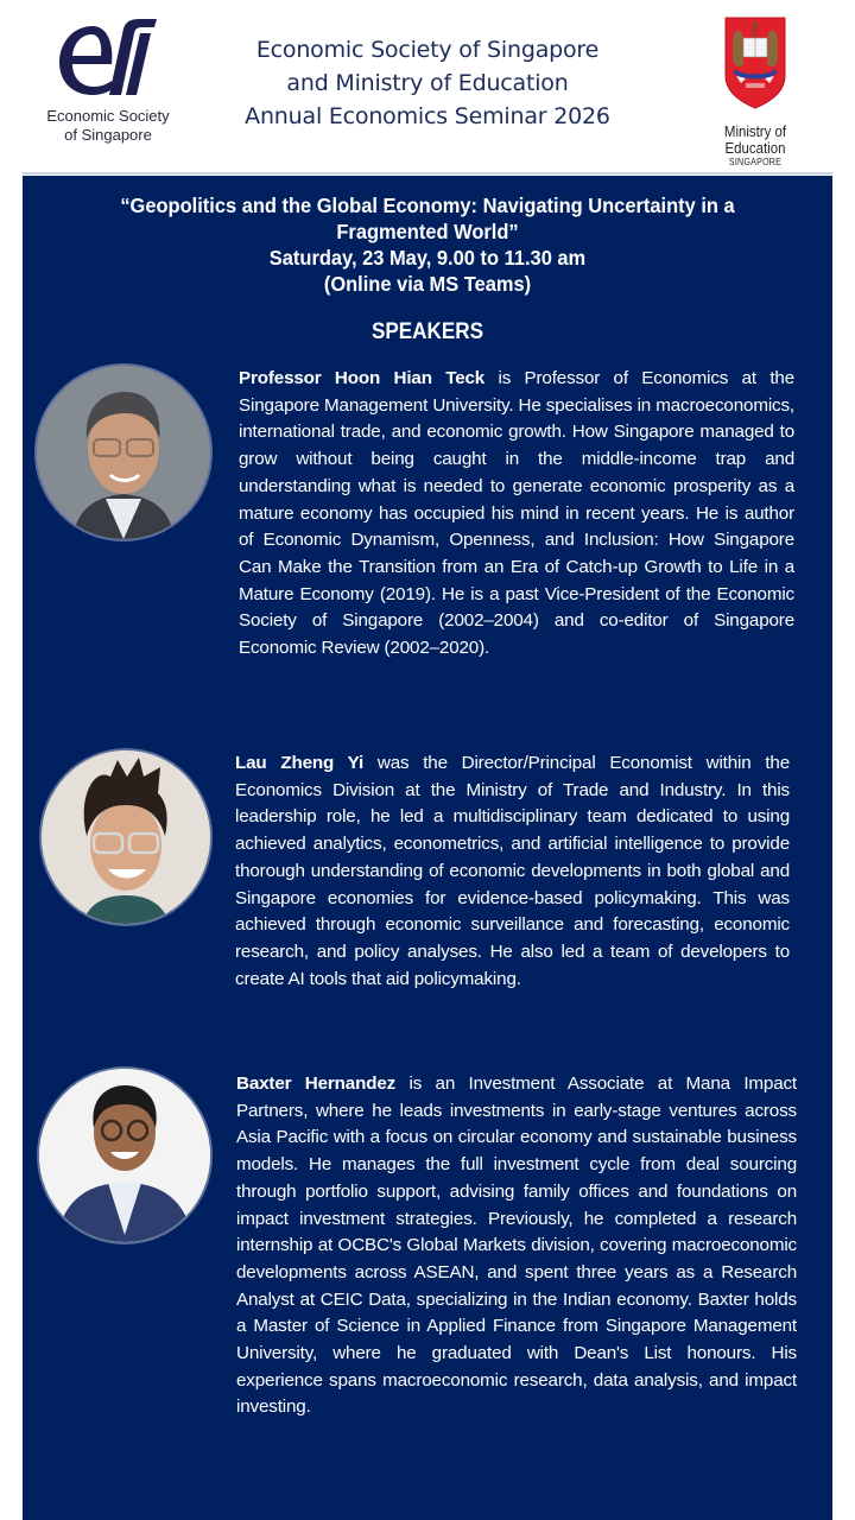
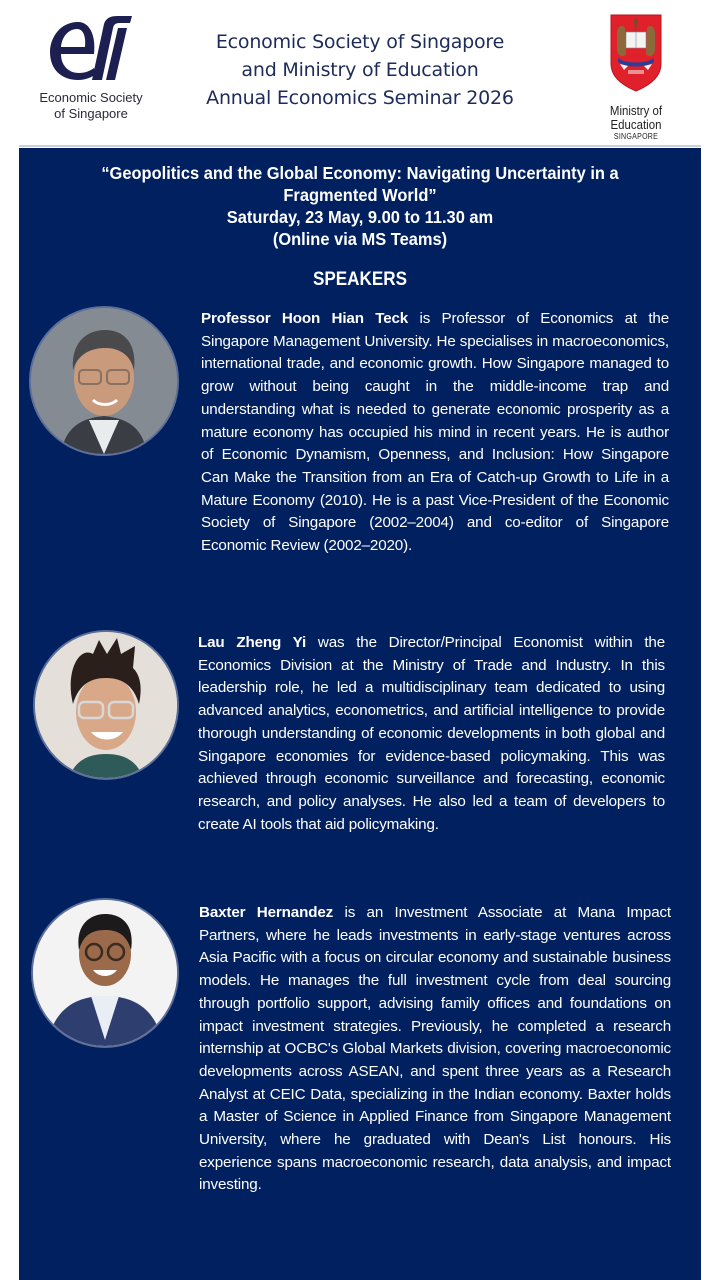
  Economic Society
  of Singapore
  Economic Society of Singapore
  and Ministry of Education
  Annual Economics Seminar 2026
  Ministry of Education
  SINGAPORE
  “Geopolitics and the Global Economy: Navigating Uncertainty in a
  Fragmented World”
  Saturday, 23 May, 9.00 to 11.30 am
  (Online via MS Teams)
  SPEAKERS
- Professor Hoon Hian Teck is Professor of Economics at the Singapore Management University. He specialises in macroeconomics, international trade, and economic growth. How Singapore managed to grow without being caught in the middle-income trap and understanding what is needed to generate economic prosperity as a mature economy has occupied his mind in recent years. He is author of Economic Dynamism, Openness, and Inclusion: How Singapore Can Make the Transition from an Era of Catch-up Growth to Life in a Mature Economy (2019). He is a past Vice-President of the Economic Society of Singapore (2002–2004) and co-editor of Singapore Economic Review (2002–2020).
+ Professor Hoon Hian Teck is Professor of Economics at the Singapore Management University. He specialises in macroeconomics, international trade, and economic growth. How Singapore managed to grow without being caught in the middle-income trap and understanding what is needed to generate economic prosperity as a mature economy has occupied his mind in recent years. He is author of Economic Dynamism, Openness, and Inclusion: How Singapore Can Make the Transition from an Era of Catch-up Growth to Life in a Mature Economy (2010). He is a past Vice-President of the Economic Society of Singapore (2002–2004) and co-editor of Singapore Economic Review (2002–2020).
- Lau Zheng Yi was the Director/Principal Economist within the Economics Division at the Ministry of Trade and Industry. In this leadership role, he led a multidisciplinary team dedicated to using achieved analytics, econometrics, and artificial intelligence to provide thorough understanding of economic developments in both global and Singapore economies for evidence-based policymaking. This was achieved through economic surveillance and forecasting, economic research, and policy analyses. He also led a team of developers to create AI tools that aid policymaking.
+ Lau Zheng Yi was the Director/Principal Economist within the Economics Division at the Ministry of Trade and Industry. In this leadership role, he led a multidisciplinary team dedicated to using advanced analytics, econometrics, and artificial intelligence to provide thorough understanding of economic developments in both global and Singapore economies for evidence-based policymaking. This was achieved through economic surveillance and forecasting, economic research, and policy analyses. He also led a team of developers to create AI tools that aid policymaking.
  Baxter Hernandez is an Investment Associate at Mana Impact Partners, where he leads investments in early-stage ventures across Asia Pacific with a focus on circular economy and sustainable business models. He manages the full investment cycle from deal sourcing through portfolio support, advising family offices and foundations on impact investment strategies. Previously, he completed a research internship at OCBC's Global Markets division, covering macroeconomic developments across ASEAN, and spent three years as a Research Analyst at CEIC Data, specializing in the Indian economy. Baxter holds a Master of Science in Applied Finance from Singapore Management University, where he graduated with Dean's List honours. His experience spans macroeconomic research, data analysis, and impact investing.
